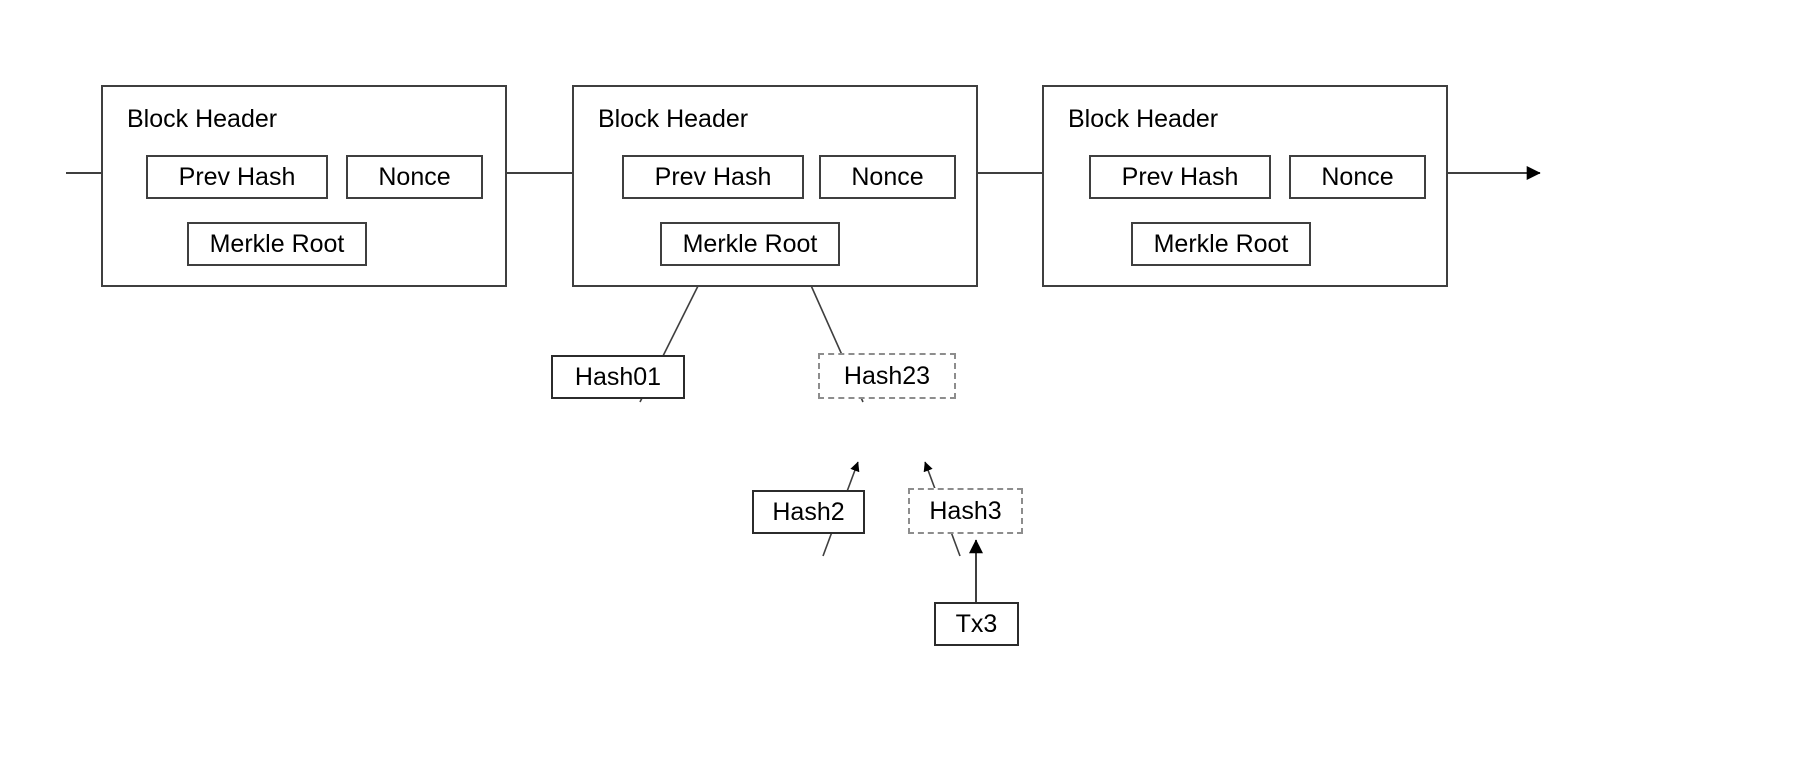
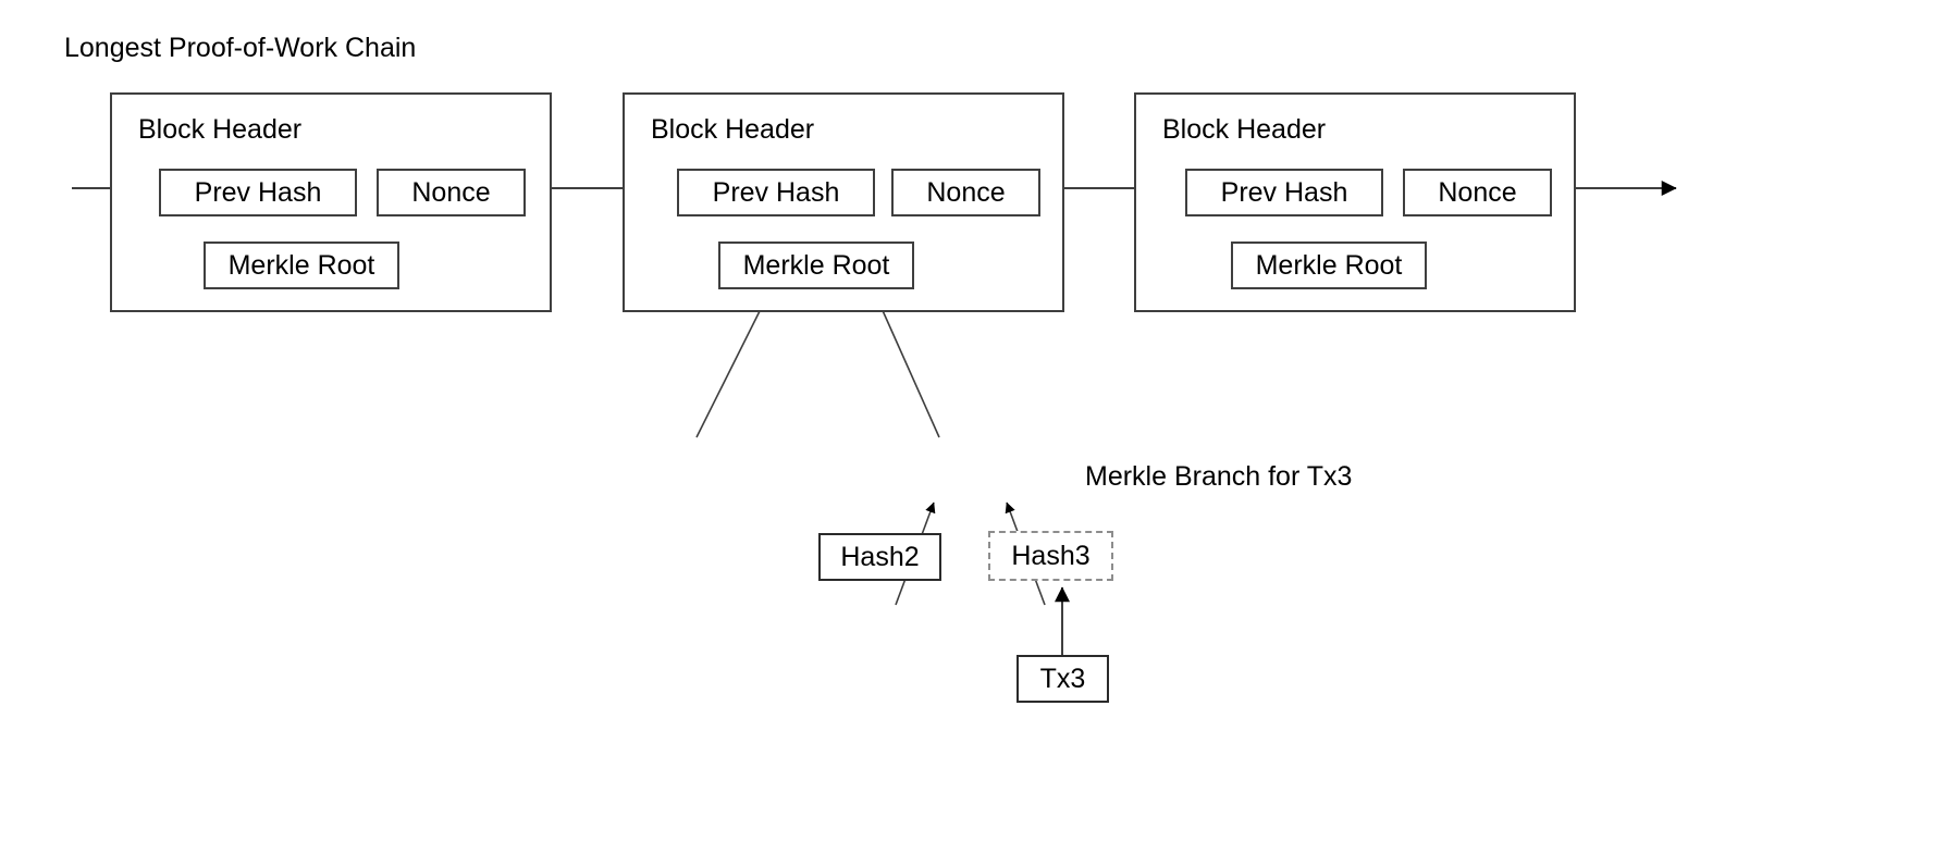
+ Longest Proof-of-Work Chain
  Block Header
  Prev Hash
  Nonce
  Merkle Root
  Block Header
  Prev Hash
  Nonce
  Merkle Root
  Block Header
  Prev Hash
  Nonce
  Merkle Root
- Hash01
- Hash23
  Hash2
  Hash3
  Tx3
+ Merkle Branch for Tx3
